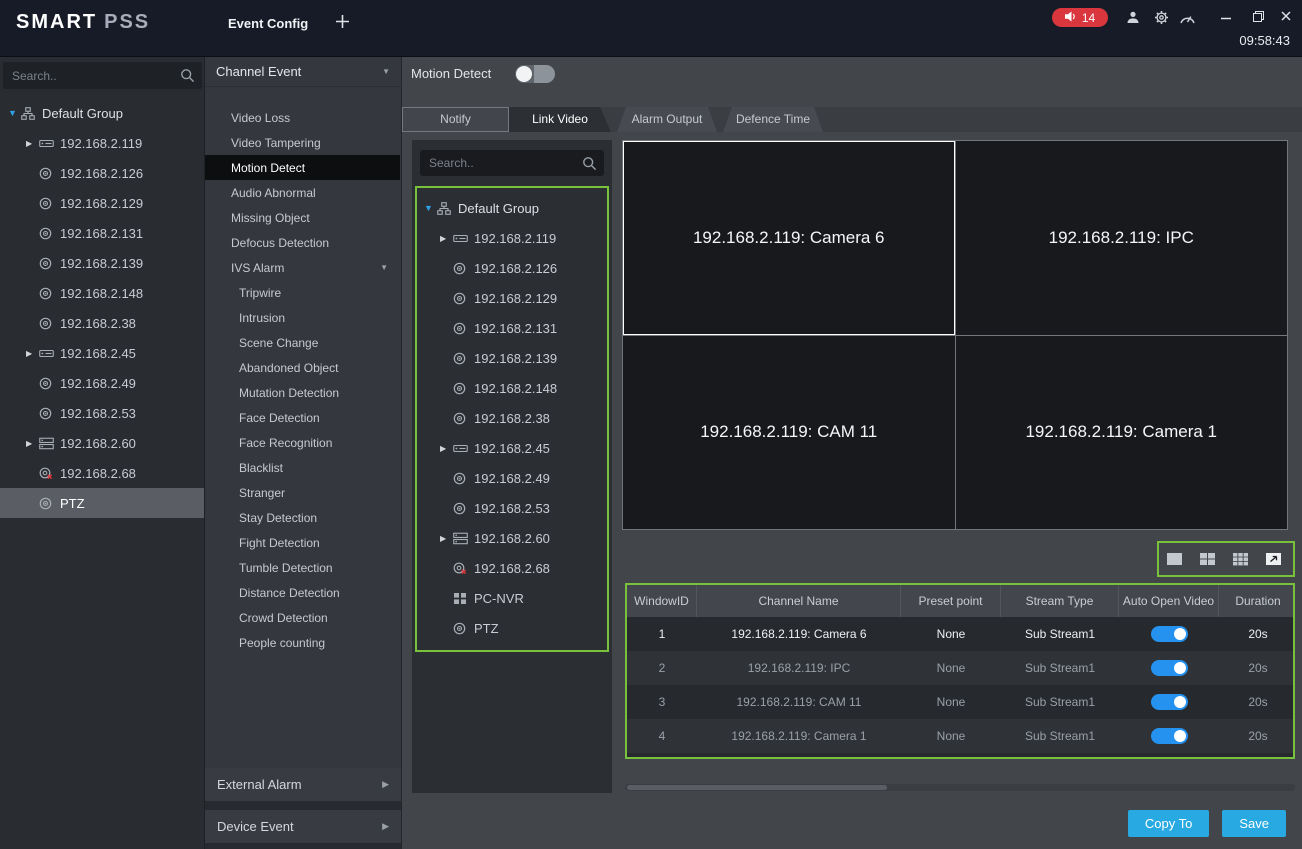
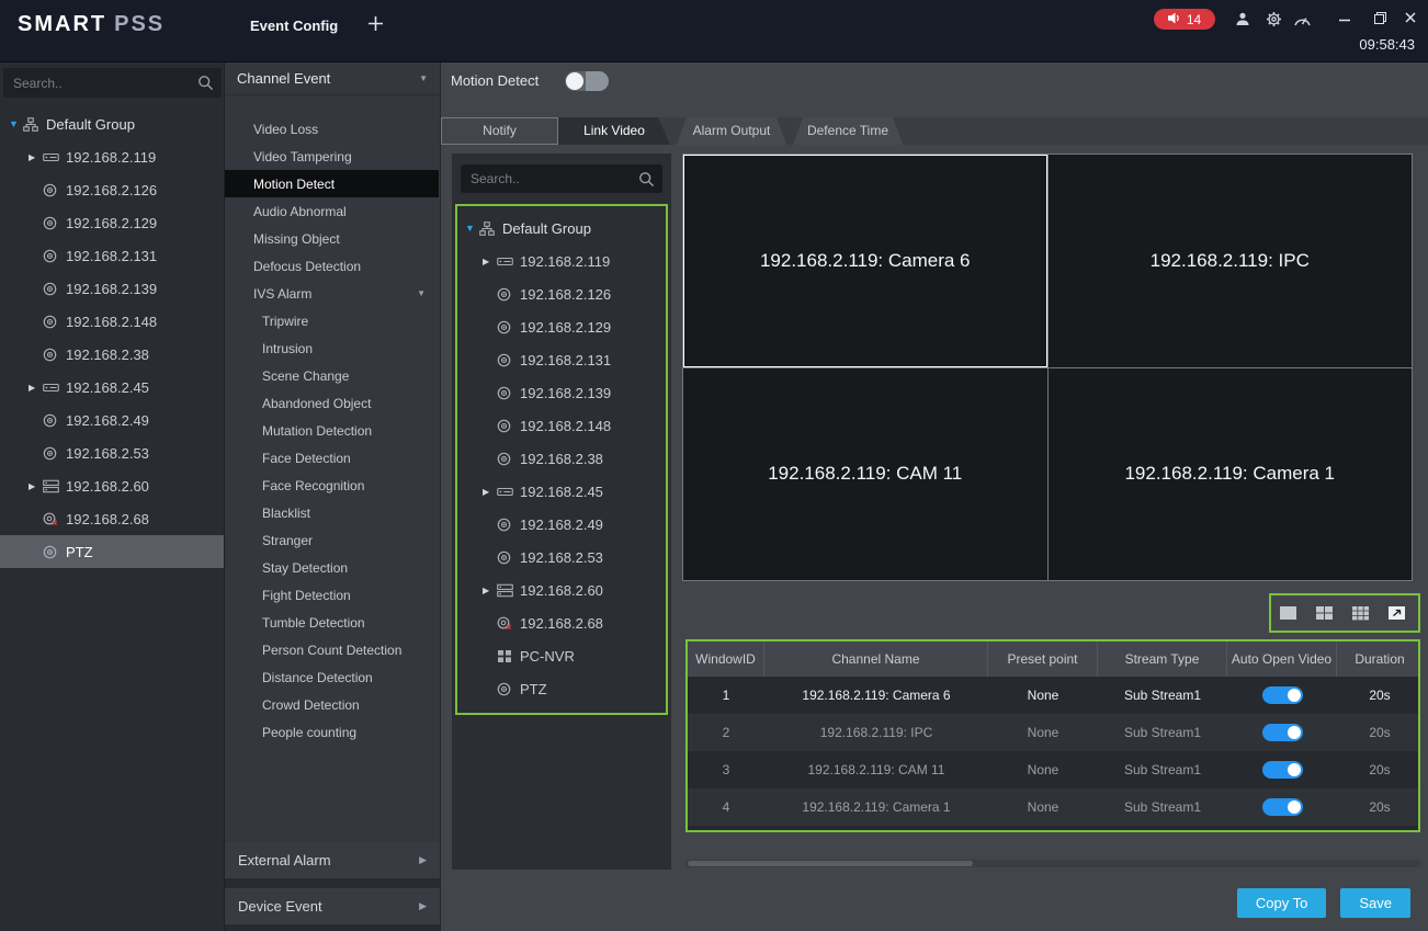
  SMART PSS
  Event Config
  14
  09:58:43
  Search..
  ▼
  Default Group
  ▶
  192.168.2.119
  192.168.2.126
  192.168.2.129
  192.168.2.131
  192.168.2.139
  192.168.2.148
  192.168.2.38
  ▶
  192.168.2.45
  192.168.2.49
  192.168.2.53
  ▶
  192.168.2.60
  192.168.2.68
  PTZ
  Channel Event
  ▼
  Video Loss
  Video Tampering
  Motion Detect
  Audio Abnormal
  Missing Object
  Defocus Detection
  IVS Alarm
  ▼
  Tripwire
  Intrusion
  Scene Change
  Abandoned Object
  Mutation Detection
  Face Detection
  Face Recognition
  Blacklist
  Stranger
  Stay Detection
  Fight Detection
  Tumble Detection
+ Person Count Detection
  Distance Detection
  Crowd Detection
  People counting
  External Alarm
  ▶
  Device Event
  ▶
  Motion Detect
  Notify
  Link Video
  Alarm Output
  Defence Time
  Search..
  ▼
  Default Group
  ▶
  192.168.2.119
  192.168.2.126
  192.168.2.129
  192.168.2.131
  192.168.2.139
  192.168.2.148
  192.168.2.38
  ▶
  192.168.2.45
  192.168.2.49
  192.168.2.53
  ▶
  192.168.2.60
  192.168.2.68
  PC-NVR
  PTZ
  192.168.2.119: Camera 6
  192.168.2.119: IPC
  192.168.2.119: CAM 11
  192.168.2.119: Camera 1
  WindowID
  Channel Name
  Preset point
  Stream Type
  Auto Open Video
  Duration
  1
  192.168.2.119: Camera 6
  None
  Sub Stream1
  20s
  2
  192.168.2.119: IPC
  None
  Sub Stream1
  20s
  3
  192.168.2.119: CAM 11
  None
  Sub Stream1
  20s
  4
  192.168.2.119: Camera 1
  None
  Sub Stream1
  20s
  Copy To
  Save
